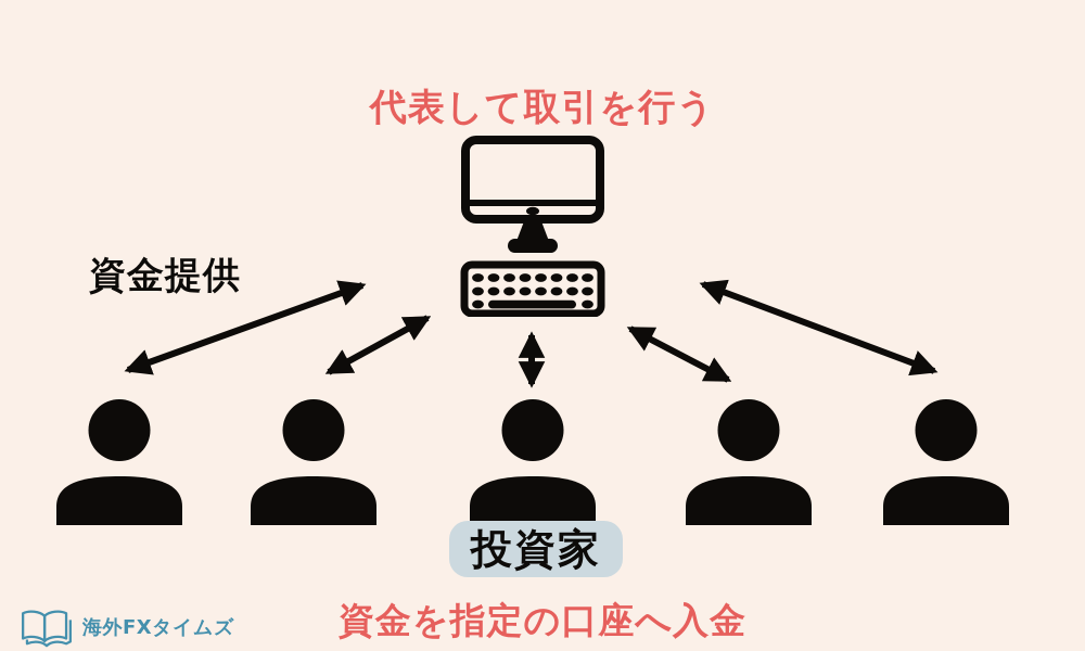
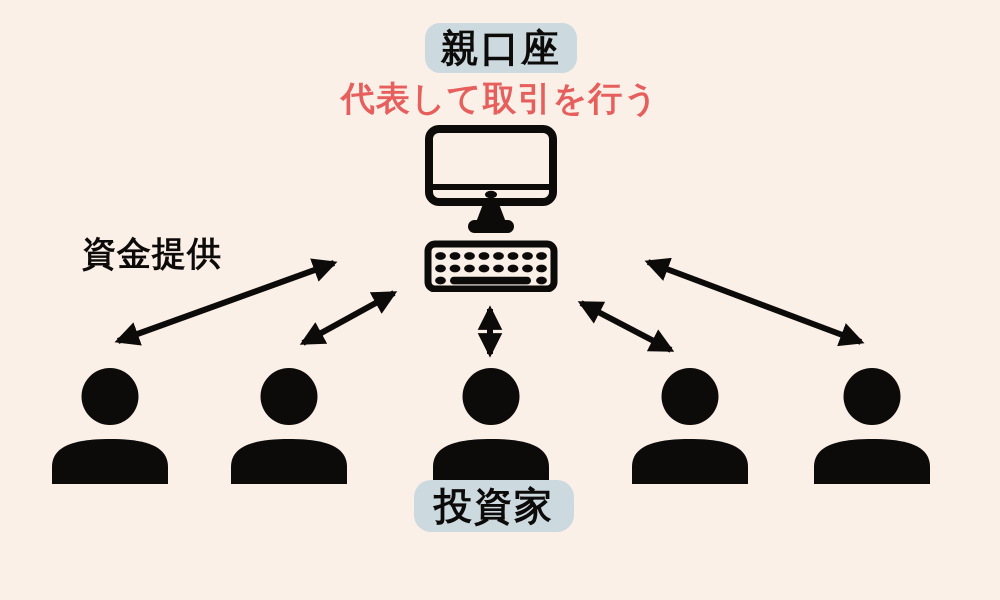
+ 親口座
  代表して取引を行う
  資金提供
  投資家
- 資金を指定の口座へ入金
- 海外FXタイムズ
